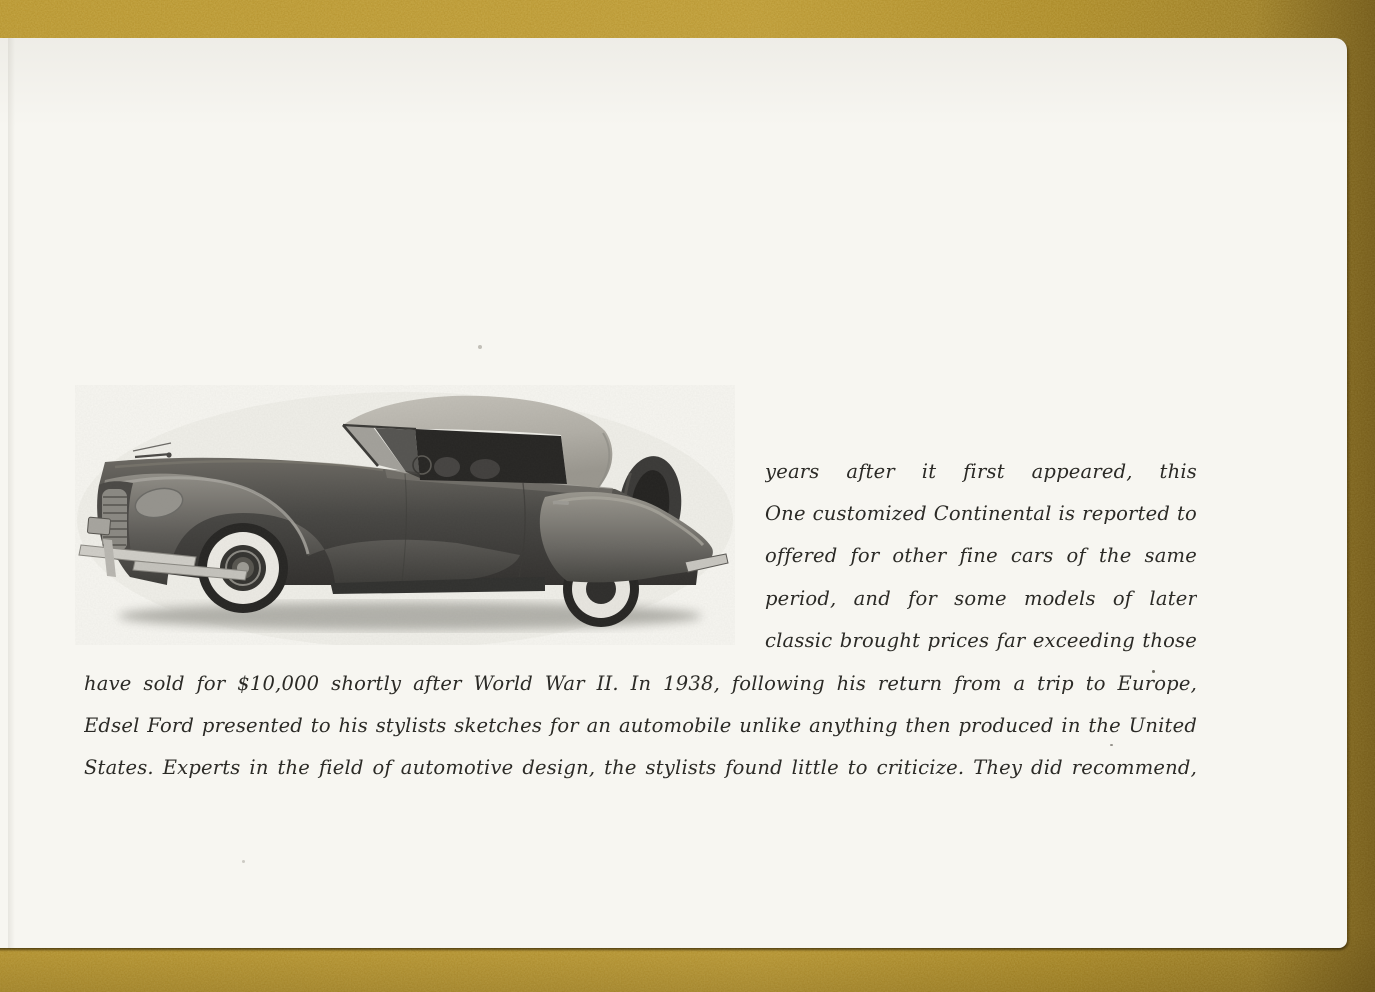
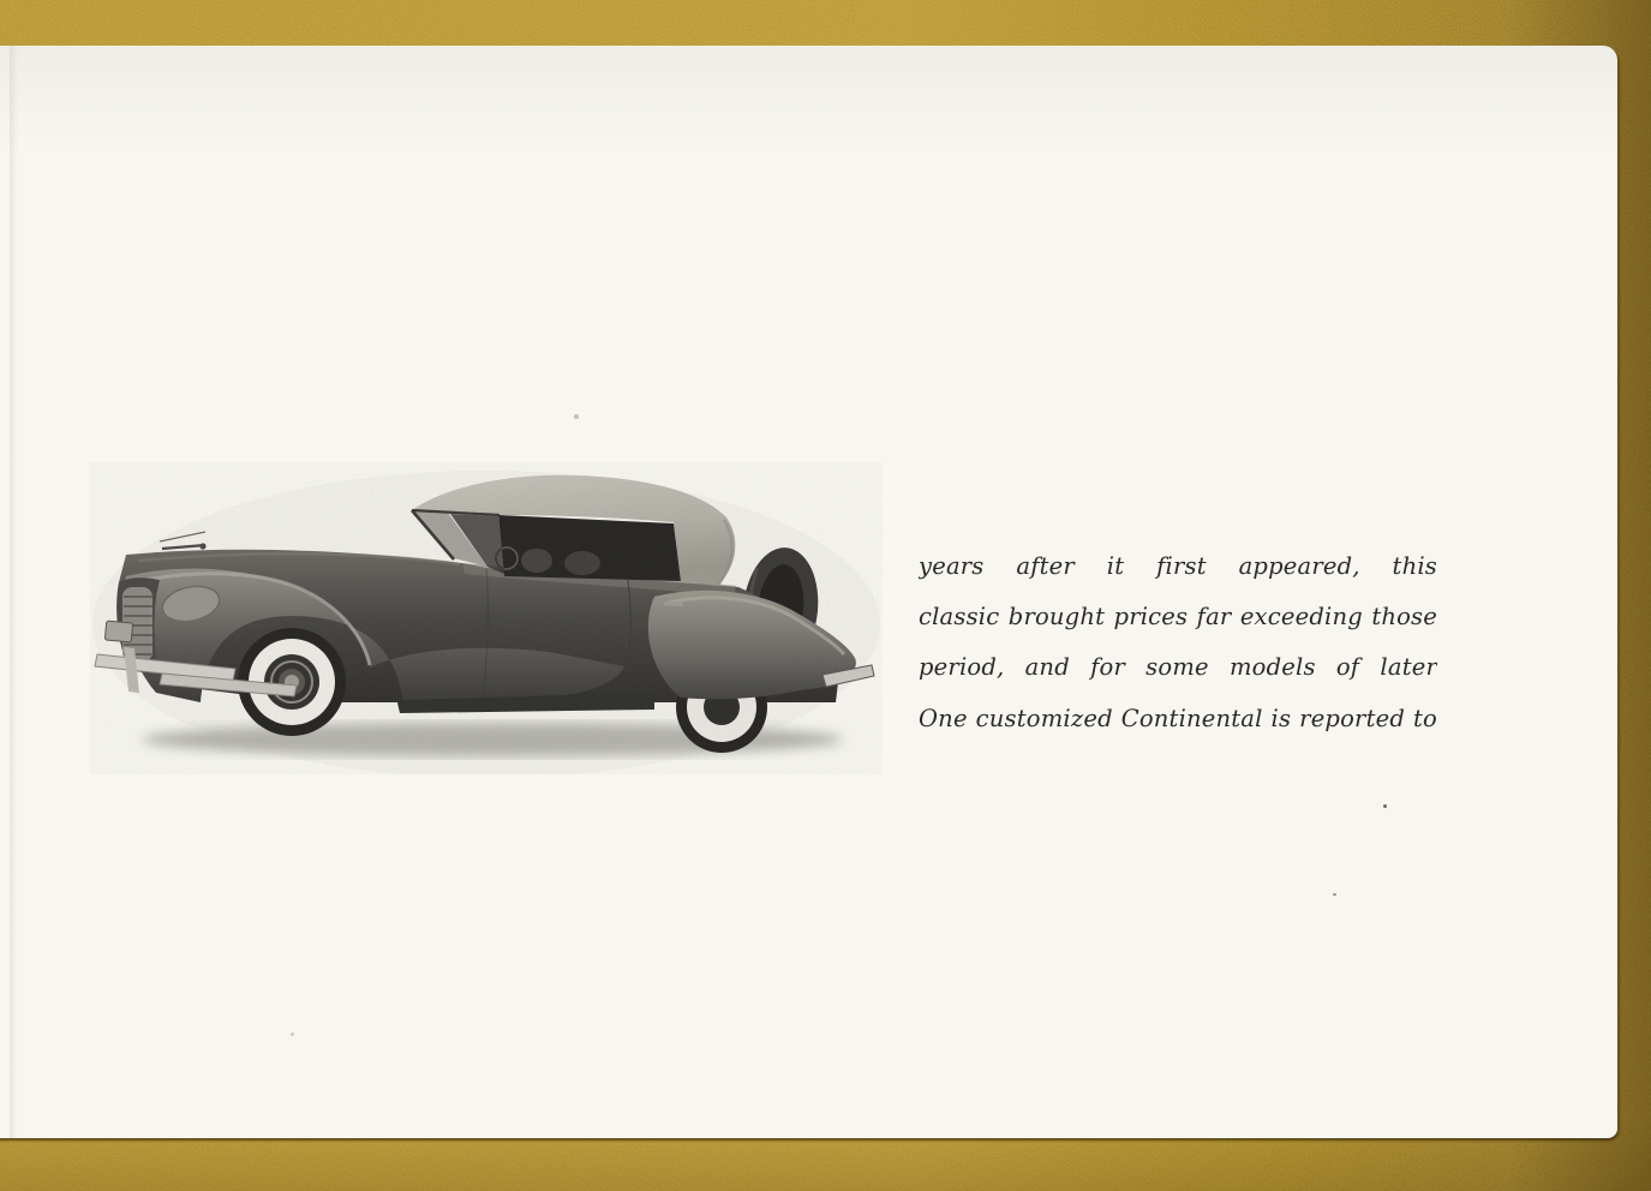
  years after it first appeared, this
- One customized Continental is reported to
+ classic brought prices far exceeding those
- offered for other fine cars of the same
  period, and for some models of later
- classic brought prices far exceeding those
+ One customized Continental is reported to
- have sold for $10,000 shortly after World War II. In 1938, following his return from a trip to Europe,
- Edsel Ford presented to his stylists sketches for an automobile unlike anything then produced in the United
- States. Experts in the field of automotive design, the stylists found little to criticize. They did recommend,
